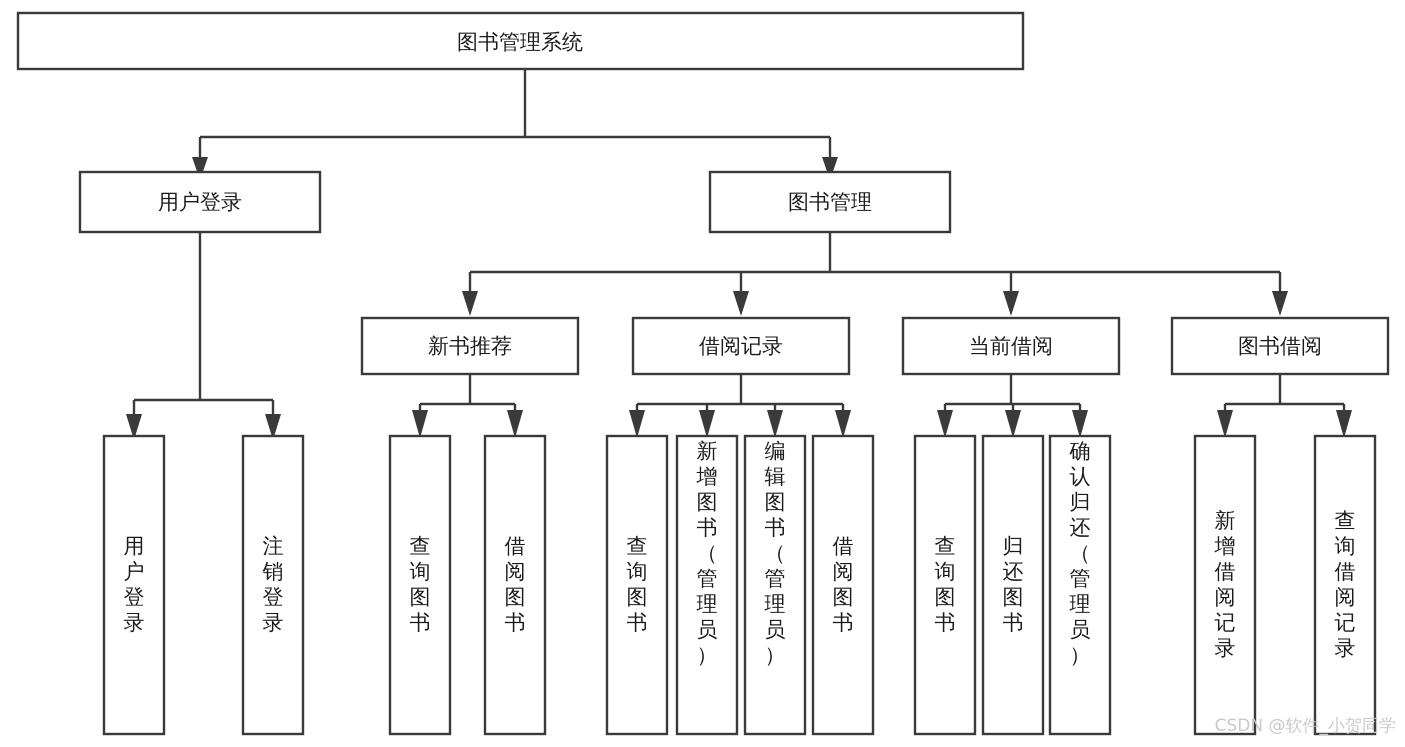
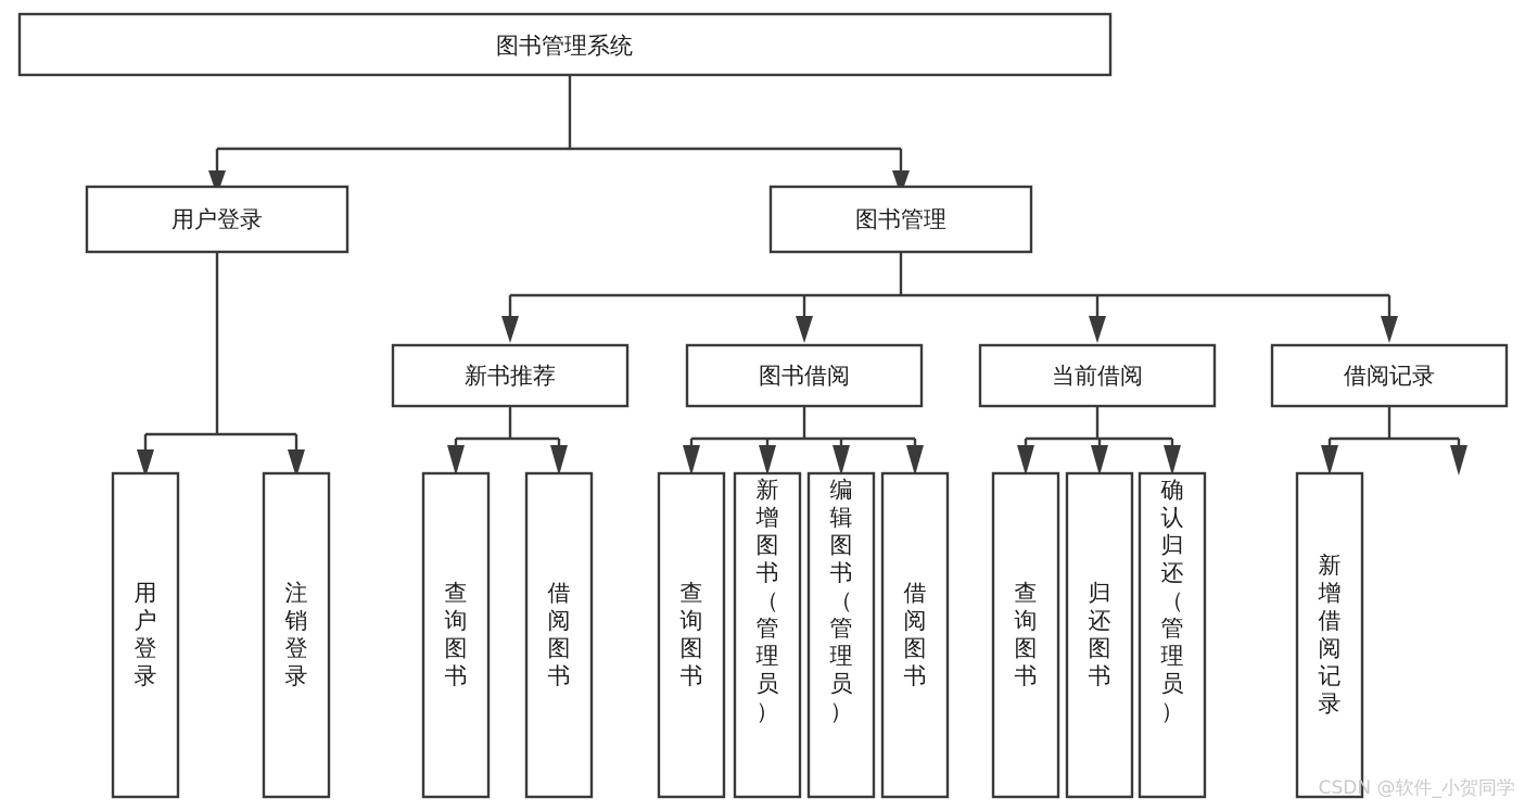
  图书管理系统
  用户登录
  图书管理
  新书推荐
- 借阅记录
+ 图书借阅
  当前借阅
- 图书借阅
+ 借阅记录
  用户登录
  注销登录
  查询图书
  借阅图书
  查询图书
  新增图书（管理员）
  编辑图书（管理员）
  借阅图书
  查询图书
  归还图书
  确认归还（管理员）
  新增借阅记录
- 查询借阅记录
  CSDN @软件_小贺同学
